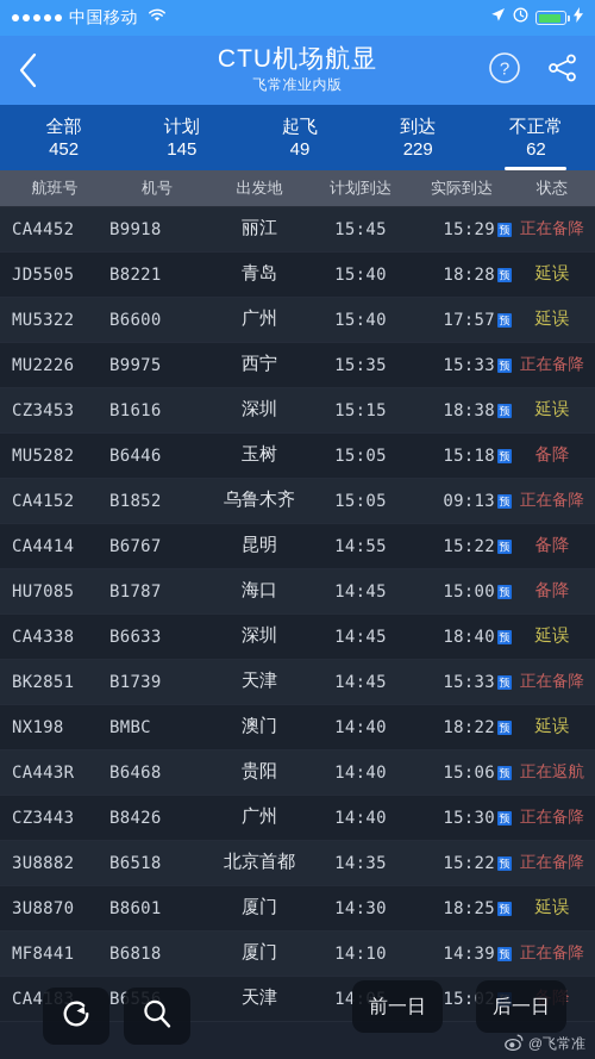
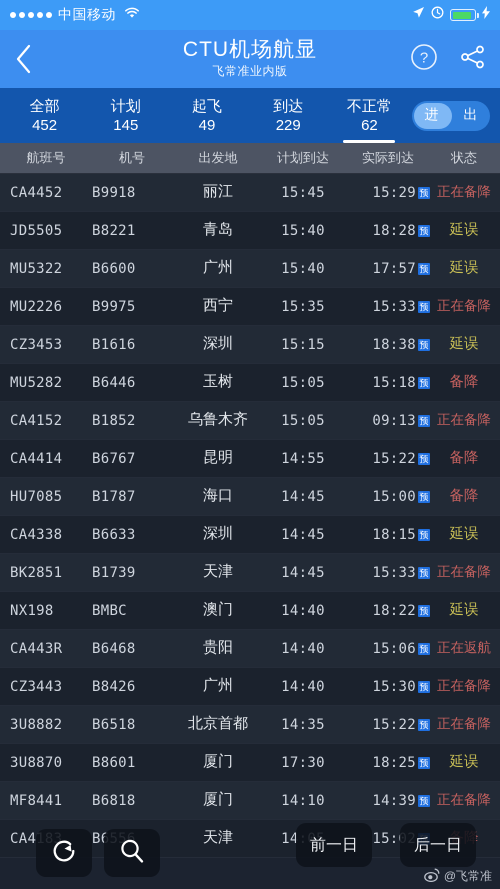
  中国移动
  CTU机场航显
  飞常准业内版
  ?
  全部
  452
  计划
  145
  起飞
  49
  到达
  229
  不正常
  62
+ 进
+ 出
  航班号
  机号
  出发地
  计划到达
  实际到达
  状态
  CA4452
  B9918
  丽江
  15:45
  15:29
  预
  正在备降
  JD5505
  B8221
  青岛
  15:40
  18:28
  预
  延误
  MU5322
  B6600
  广州
  15:40
  17:57
  预
  延误
  MU2226
  B9975
  西宁
  15:35
  15:33
  预
  正在备降
  CZ3453
  B1616
  深圳
  15:15
  18:38
  预
  延误
  MU5282
  B6446
  玉树
  15:05
  15:18
  预
  备降
  CA4152
  B1852
  乌鲁木齐
  15:05
  09:13
  预
  正在备降
  CA4414
  B6767
  昆明
  14:55
  15:22
  预
  备降
  HU7085
  B1787
  海口
  14:45
  15:00
  预
  备降
  CA4338
  B6633
  深圳
  14:45
- 18:40
+ 18:15
  预
  延误
  BK2851
  B1739
  天津
  14:45
  15:33
  预
  正在备降
  NX198
  BMBC
  澳门
  14:40
  18:22
  预
  延误
  CA443R
  B6468
  贵阳
  14:40
  15:06
  预
  正在返航
  CZ3443
  B8426
  广州
  14:40
  15:30
  预
  正在备降
  3U8882
  B6518
  北京首都
  14:35
  15:22
  预
  正在备降
  3U8870
  B8601
  厦门
- 14:30
+ 17:30
  18:25
  预
  延误
  MF8441
  B6818
  厦门
  14:10
  14:39
  预
  正在备降
  CA4183
  B6556
  天津
  14:05
  15:02
  预
  备降
  前一日
  后一日
  @飞常准
